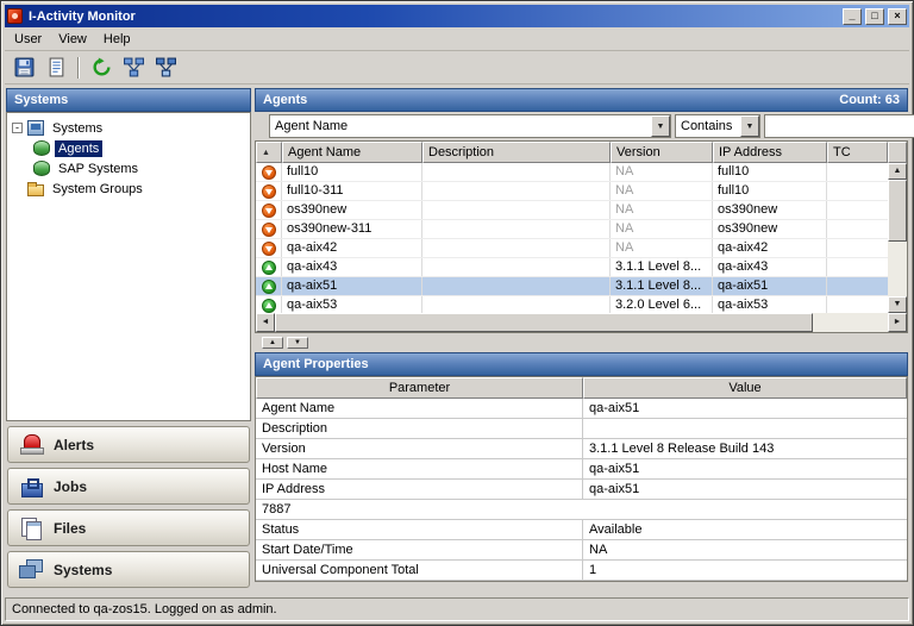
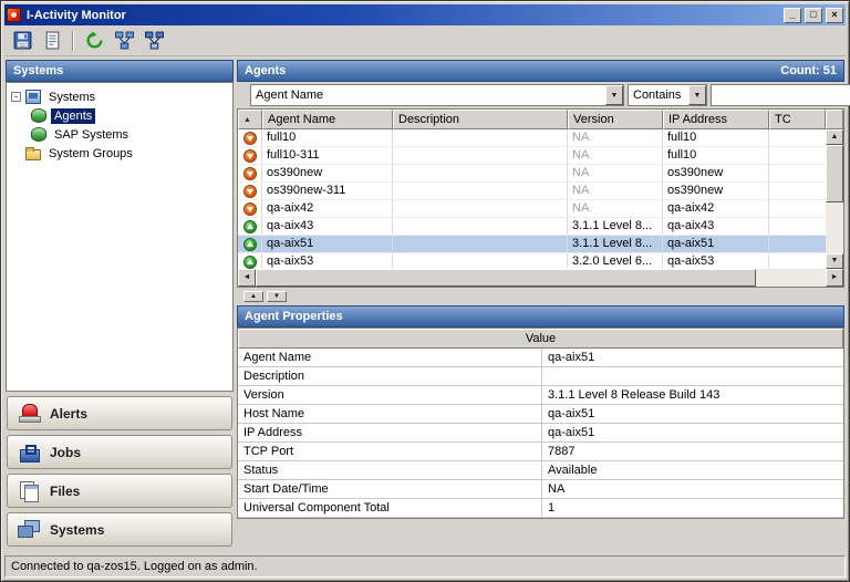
  I-Activity Monitor
  _
  □
  ×
- User
- View
- Help
  Systems
  -
  Systems
  Agents
  SAP Systems
  System Groups
  Alerts
  Jobs
  Files
  Systems
  Agents
- Count: 63
+ Count: 51
  Agent Name
  Contains
  Agent Name
  Description
  Version
  IP Address
  TC
  full10
  NA
  full10
  full10-311
  NA
  full10
  os390new
  NA
  os390new
  os390new-311
  NA
  os390new
  qa-aix42
  NA
  qa-aix42
  qa-aix43
  3.1.1 Level 8...
  qa-aix43
  qa-aix51
  3.1.1 Level 8...
  qa-aix51
  qa-aix53
  3.2.0 Level 6...
  qa-aix53
  Agent Properties
- Parameter
  Value
  Agent Name
  qa-aix51
  Description
  Version
  3.1.1 Level 8 Release Build 143
  Host Name
  qa-aix51
  IP Address
  qa-aix51
+ TCP Port
  7887
  Status
  Available
  Start Date/Time
  NA
  Universal Component Total
  1
  Connected to qa-zos15. Logged on as admin.
